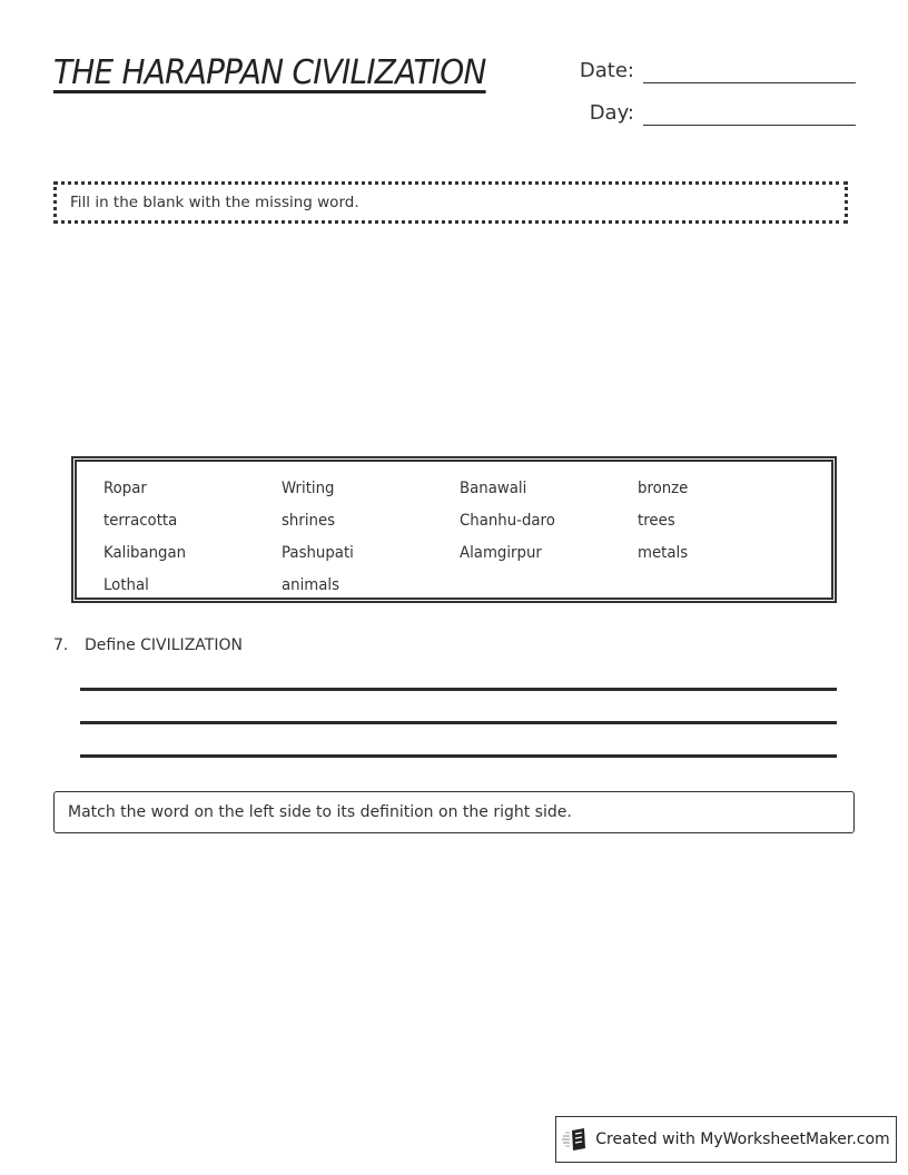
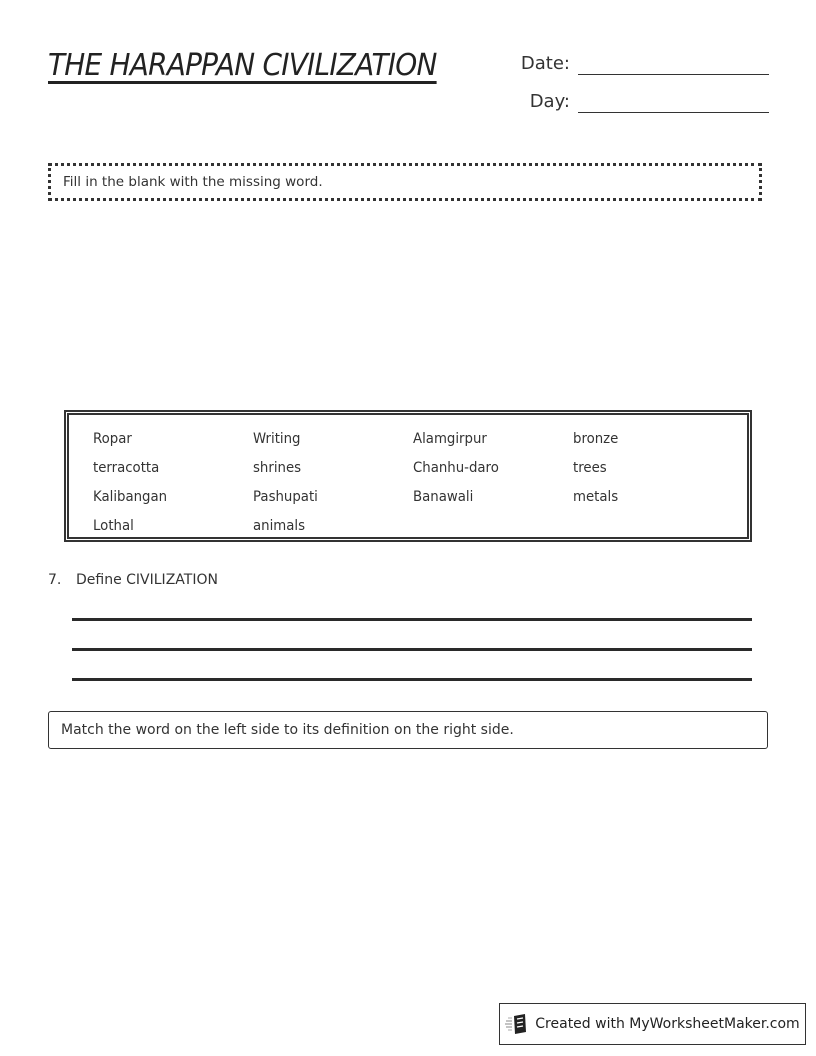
  THE HARAPPAN CIVILIZATION
  Date:
  Day:
  Fill in the blank with the missing word.
  Ropar
  Writing
- Banawali
+ Alamgirpur
  bronze
  terracotta
  shrines
  Chanhu-daro
  trees
  Kalibangan
  Pashupati
- Alamgirpur
+ Banawali
  metals
  Lothal
  animals
  7.
  Define CIVILIZATION
  Match the word on the left side to its definition on the right side.
  Created with MyWorksheetMaker.com
